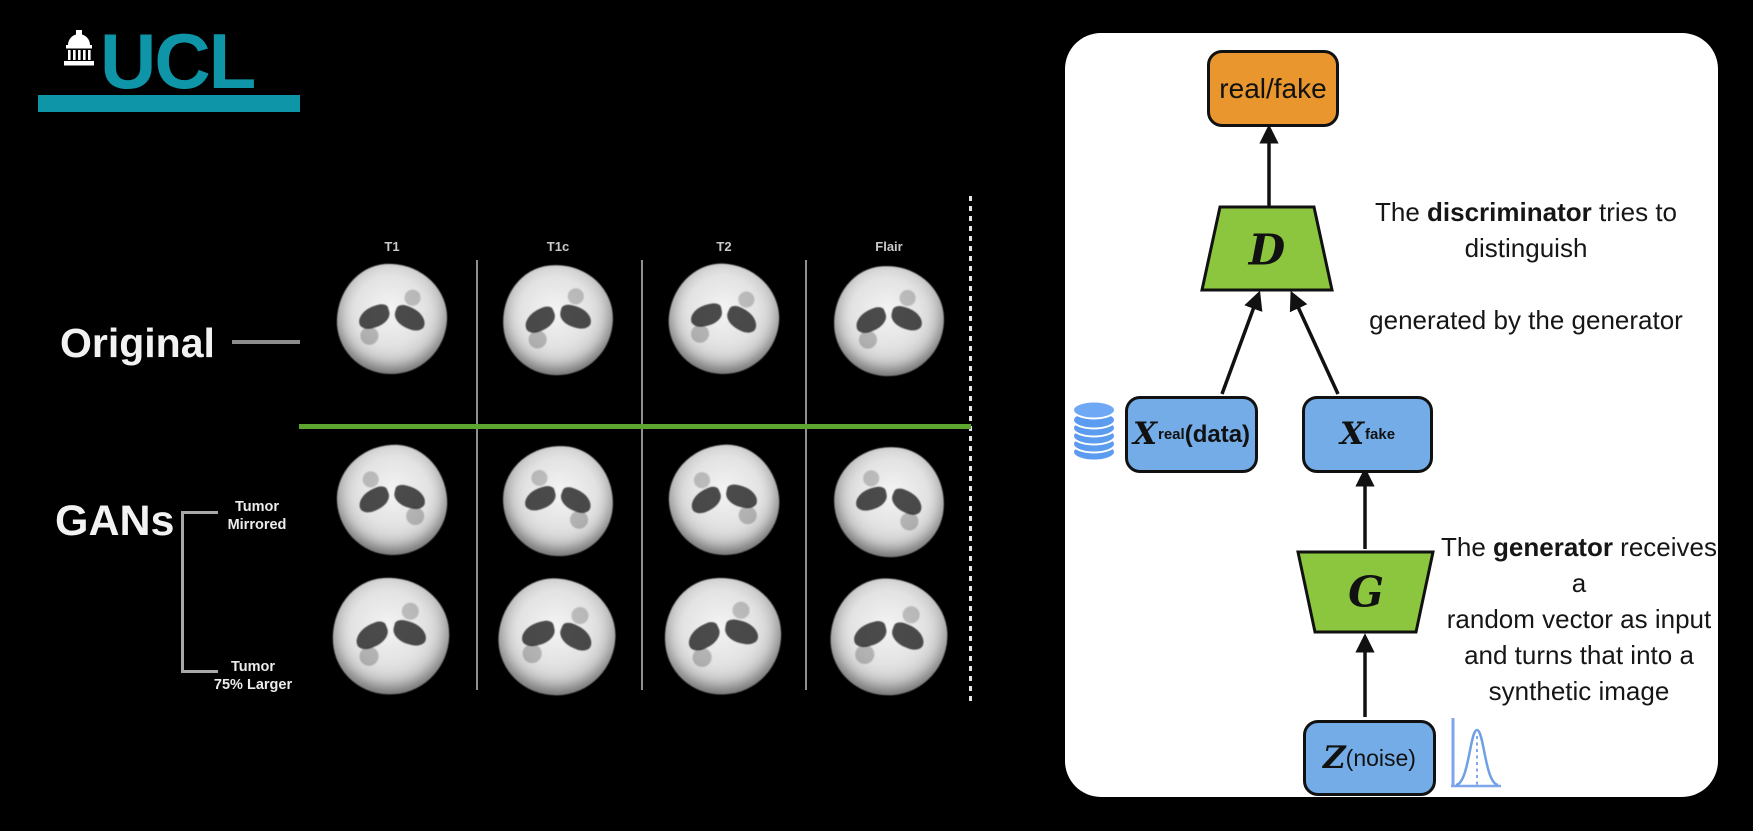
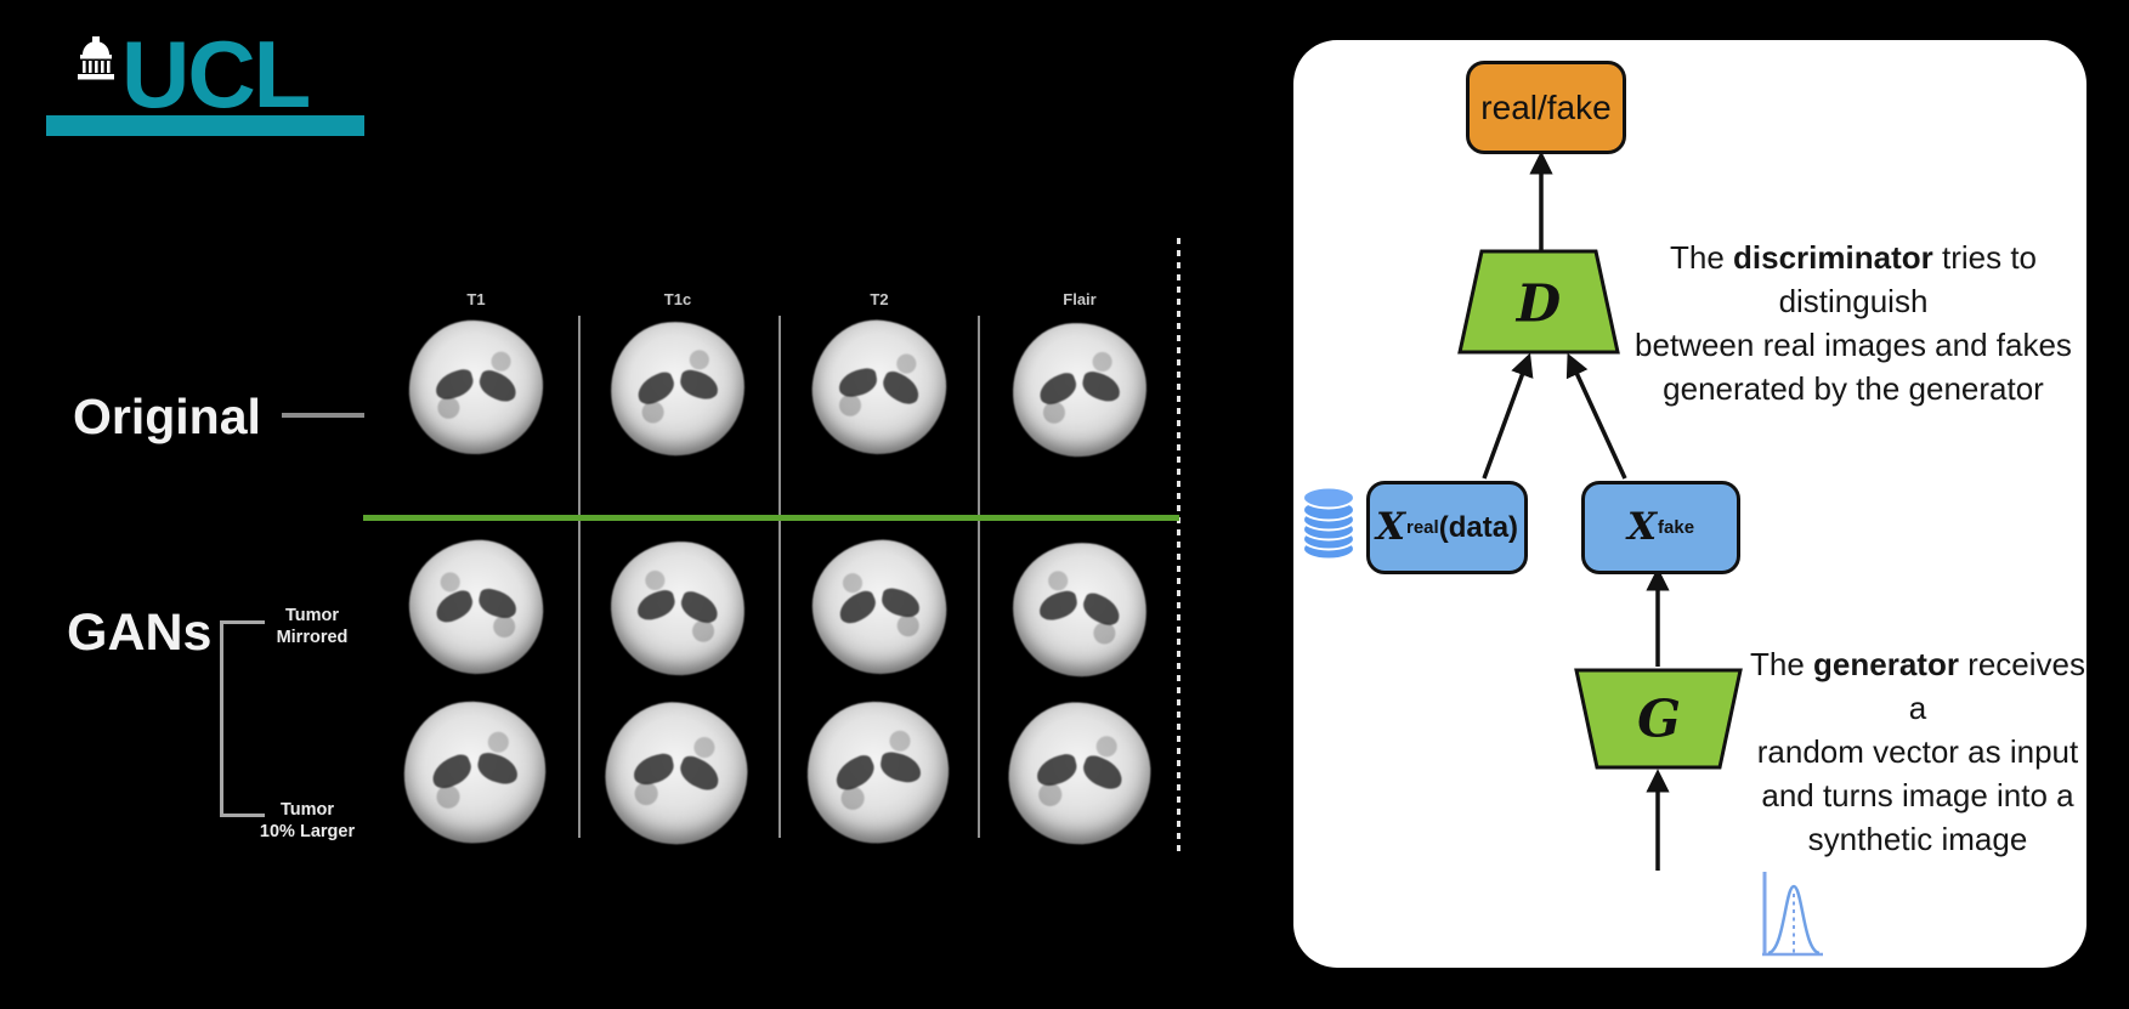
  UCL
  T1
  T1c
  T2
  Flair
  Original
  GANs
  Tumor
  Mirrored
  Tumor
- 75% Larger
+ 10% Larger
  real/fake
  D
  G
  The discriminator tries to distinguish
+ between real images and fakes
  generated by the generator
  X
  real
  (data)
  X
  fake
  The generator receives a
  random vector as input
- and turns that into a
+ and turns image into a
  synthetic image
- Z
- (noise)
